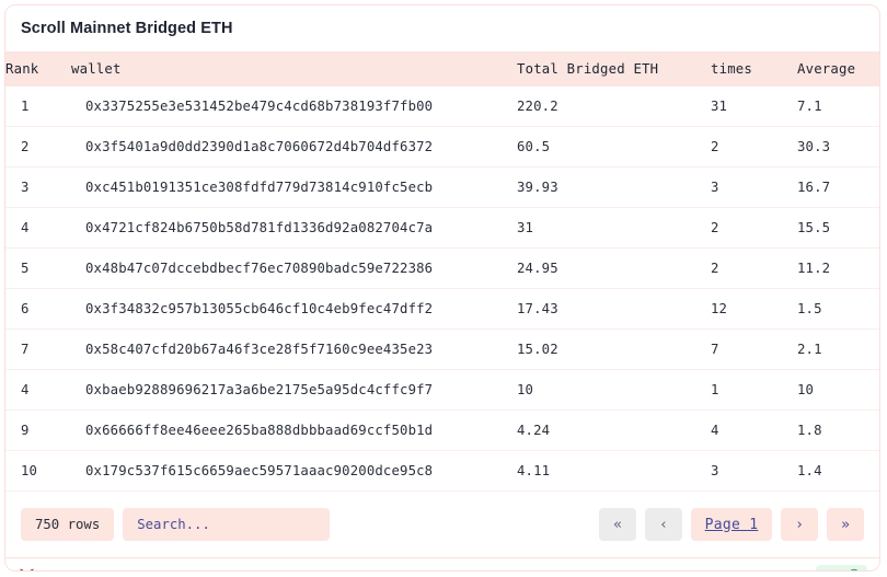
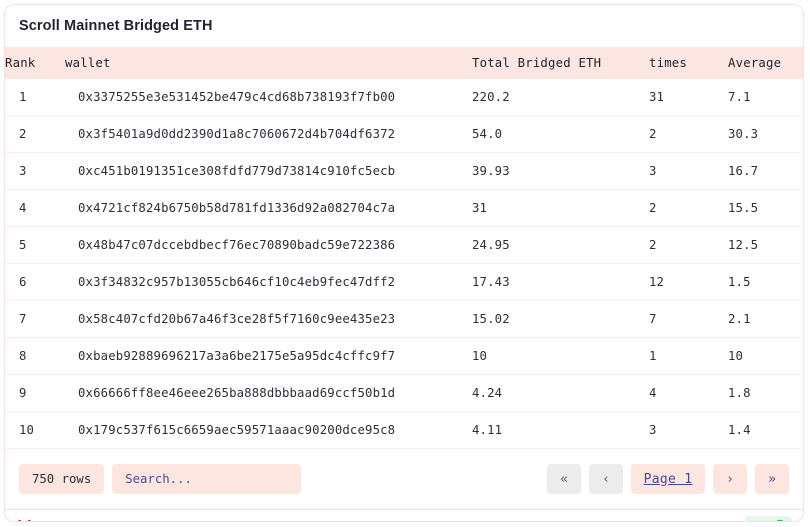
  Scroll Mainnet Bridged ETH
  Rank	wallet	Total Bridged ETH	times	Average
  1	0x3375255e3e531452be479c4cd68b738193f7fb00	220.2	31	7.1
- 2	0x3f5401a9d0dd2390d1a8c7060672d4b704df6372	60.5	2	30.3
+ 2	0x3f5401a9d0dd2390d1a8c7060672d4b704df6372	54.0	2	30.3
  3	0xc451b0191351ce308fdfd779d73814c910fc5ecb	39.93	3	16.7
  4	0x4721cf824b6750b58d781fd1336d92a082704c7a	31	2	15.5
- 5	0x48b47c07dccebdbecf76ec70890badc59e722386	24.95	2	11.2
+ 5	0x48b47c07dccebdbecf76ec70890badc59e722386	24.95	2	12.5
  6	0x3f34832c957b13055cb646cf10c4eb9fec47dff2	17.43	12	1.5
  7	0x58c407cfd20b67a46f3ce28f5f7160c9ee435e23	15.02	7	2.1
- 4	0xbaeb92889696217a3a6be2175e5a95dc4cffc9f7	10	1	10
+ 8	0xbaeb92889696217a3a6be2175e5a95dc4cffc9f7	10	1	10
  9	0x66666ff8ee46eee265ba888dbbbaad69ccf50b1d	4.24	4	1.8
  10	0x179c537f615c6659aec59571aaac90200dce95c8	4.11	3	1.4
  750 rows
  Search...
  «
  ‹
  Page 1
  ›
  »
